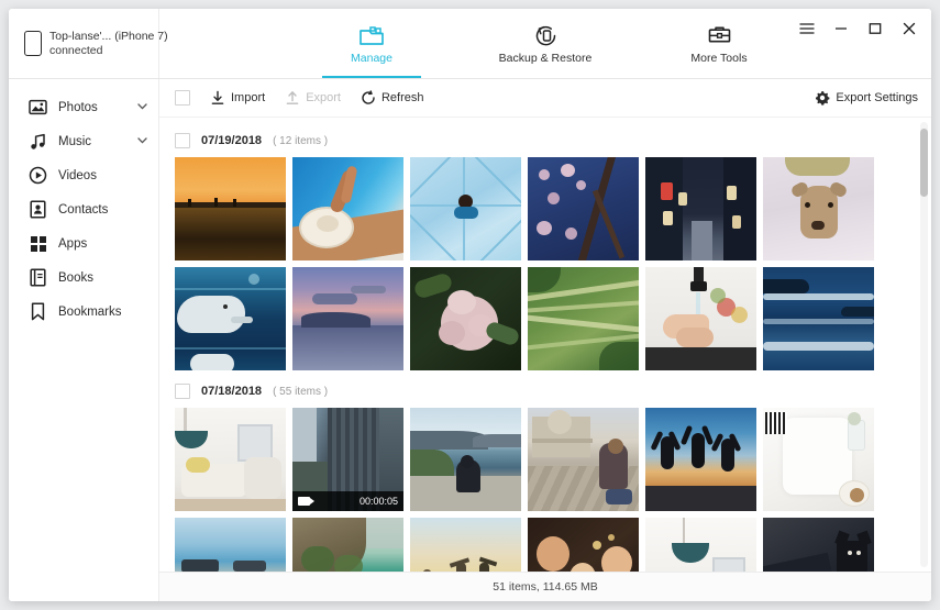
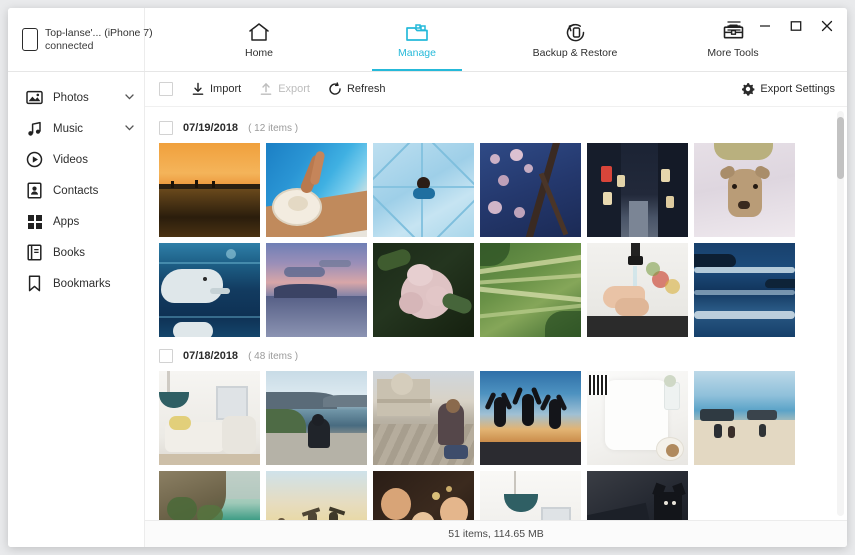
  Top-lanse'... (iPhone 7)
  connected
+ Home
  Manage
  Backup & Restore
  More Tools
  Photos
  Music
  Videos
  Contacts
  Apps
  Books
  Bookmarks
  Import
  Export
  Refresh
  Export Settings
  07/19/2018
  ( 12 items )
  07/18/2018
- ( 55 items )
+ ( 48 items )
- 00:00:05
  51 items, 114.65 MB
